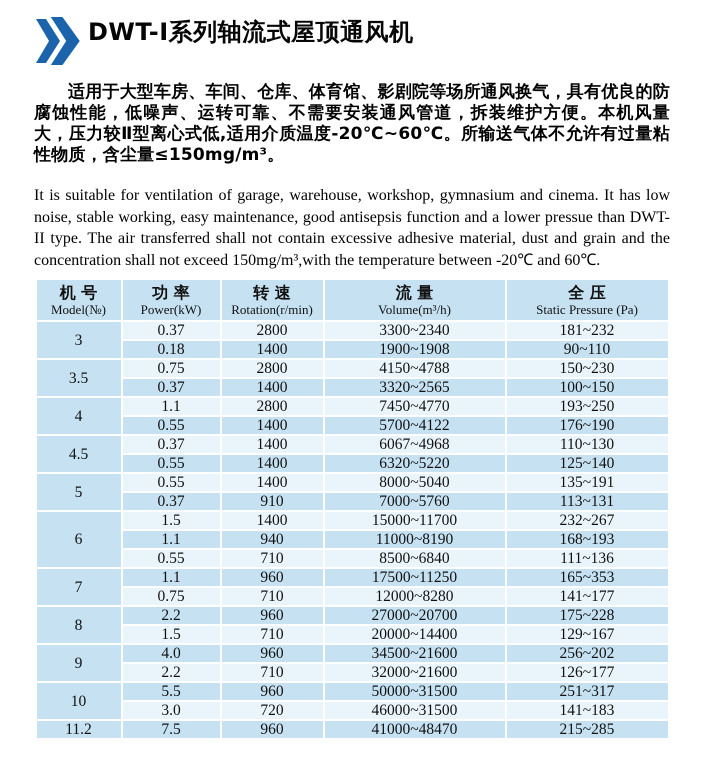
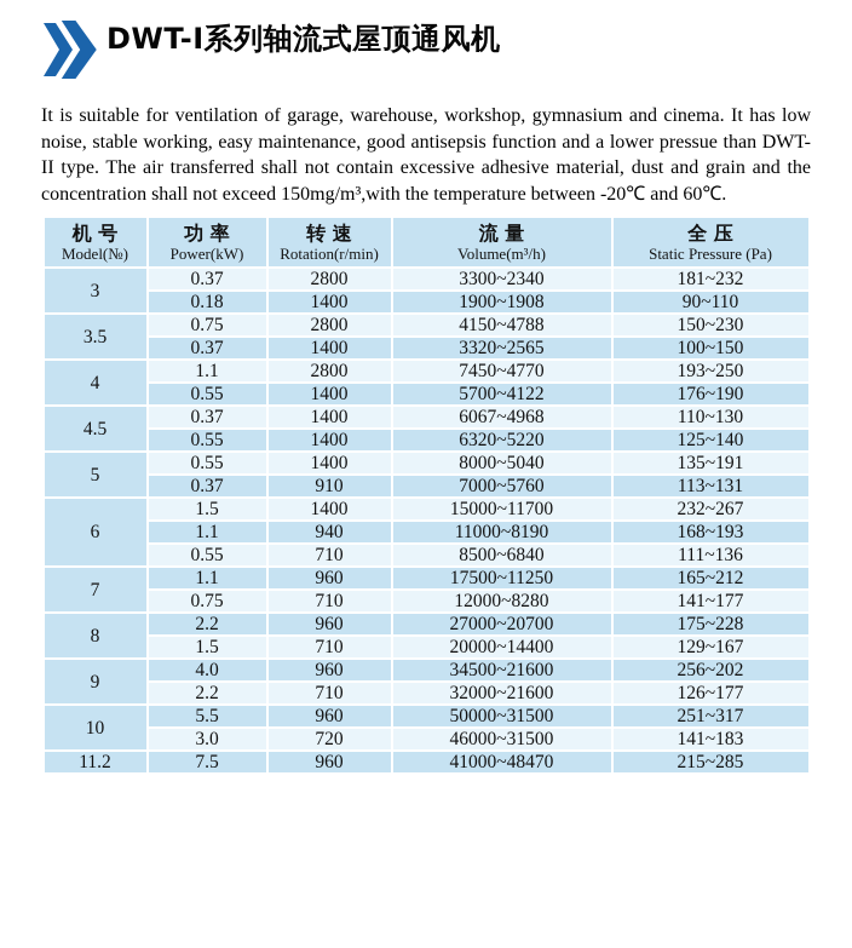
  DWT-Ⅰ系列轴流式屋顶通风机
- 适用于大型车房、车间、仓库、体育馆、影剧院等场所通风换气，具有优良的防腐蚀性能，低噪声、运转可靠、不需要安装通风管道，拆装维护方便。本机风量大，压力较Ⅱ型离心式低,适用介质温度-20℃~60℃。所输送气体不允许有过量粘性物质，含尘量≤150mg/m³。
  It is suitable for ventilation of garage, warehouse, workshop, gymnasium and cinema. It has low noise, stable working, easy maintenance, good antisepsis function and a lower pressue than DWT-II type. The air transferred shall not contain excessive adhesive material, dust and grain and the concentration shall not exceed 150mg/m³,with the temperature between -20℃ and 60℃.
  机 号Model(№)	功 率Power(kW)	转 速Rotation(r/min)	流 量Volume(m³/h)	全 压Static Pressure (Pa)
  3	0.37	2800	3300~2340	181~232
  0.18	1400	1900~1908	90~110
  3.5	0.75	2800	4150~4788	150~230
  0.37	1400	3320~2565	100~150
  4	1.1	2800	7450~4770	193~250
  0.55	1400	5700~4122	176~190
  4.5	0.37	1400	6067~4968	110~130
  0.55	1400	6320~5220	125~140
  5	0.55	1400	8000~5040	135~191
  0.37	910	7000~5760	113~131
  6	1.5	1400	15000~11700	232~267
  1.1	940	11000~8190	168~193
  0.55	710	8500~6840	111~136
- 7	1.1	960	17500~11250	165~353
+ 7	1.1	960	17500~11250	165~212
  0.75	710	12000~8280	141~177
  8	2.2	960	27000~20700	175~228
  1.5	710	20000~14400	129~167
  9	4.0	960	34500~21600	256~202
  2.2	710	32000~21600	126~177
  10	5.5	960	50000~31500	251~317
  3.0	720	46000~31500	141~183
  11.2	7.5	960	41000~48470	215~285
